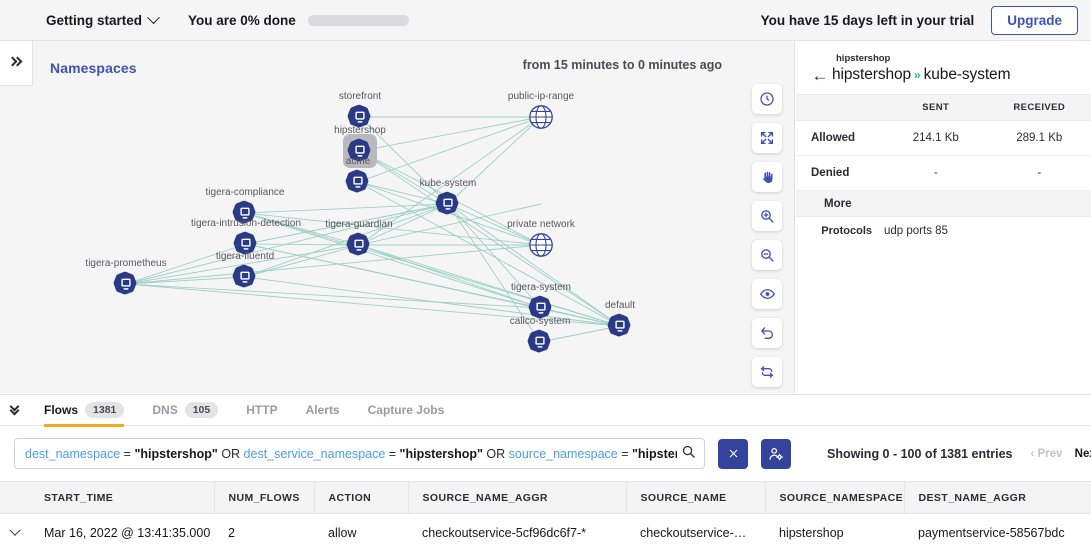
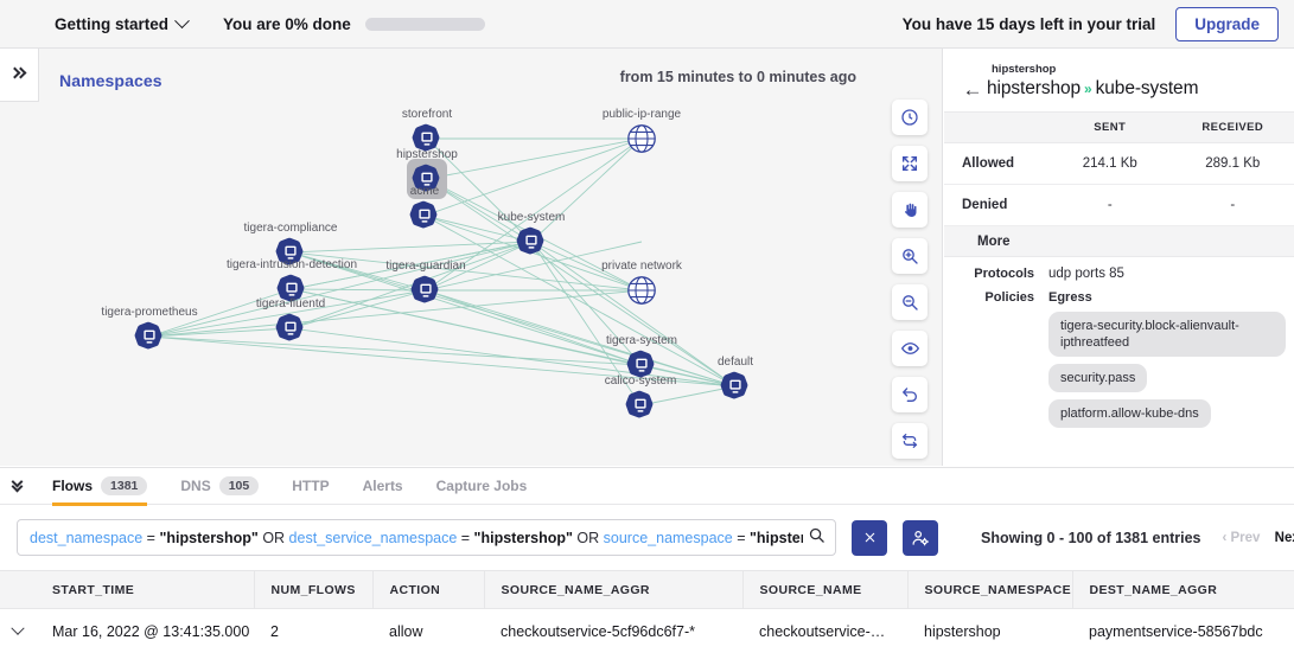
  Getting started
  You are 0% done
  You have 15 days left in your trial
  Upgrade
  Namespaces
  from 15 minutes to 0 minutes ago
  storefront
  hipstershop
  acme
  public-ip-range
  kube-system
  private network
  tigera-compliance
  tigera-intrusion-detection
  tigera-guardian
  tigera-fluentd
  tigera-prometheus
  tigera-system
  default
  calico-system
  hipstershop
  ←
  hipstershop » kube-system
  	SENT	RECEIVED
  Allowed	214.1 Kb	289.1 Kb
  Denied	-	-
  More
  Protocols
  udp ports 85
+ Policies
+ Egress
+ tigera-security.block-alienvault-ipthreatfeedsecurity.passplatform.allow-kube-dns
  Flows
  1381
  DNS
  105
  HTTP
  Alerts
  Capture Jobs
  dest_namespace = "hipstershop" OR dest_service_namespace = "hipstershop" OR source_namespace = "hipste
  Showing 0 - 100 of 1381 entries
  ‹ Prev Ne
  	START_TIME	NUM_FLOWS	ACTION	SOURCE_NAME_AGGR	SOURCE_NAME	SOURCE_NAMESPACE	DEST_NAME_AGGR
  	Mar 16, 2022 @ 13:41:35.000	2	allow	checkoutservice-5cf96dc6f7-*	checkoutservice-…	hipstershop	paymentservice-58567bdc
